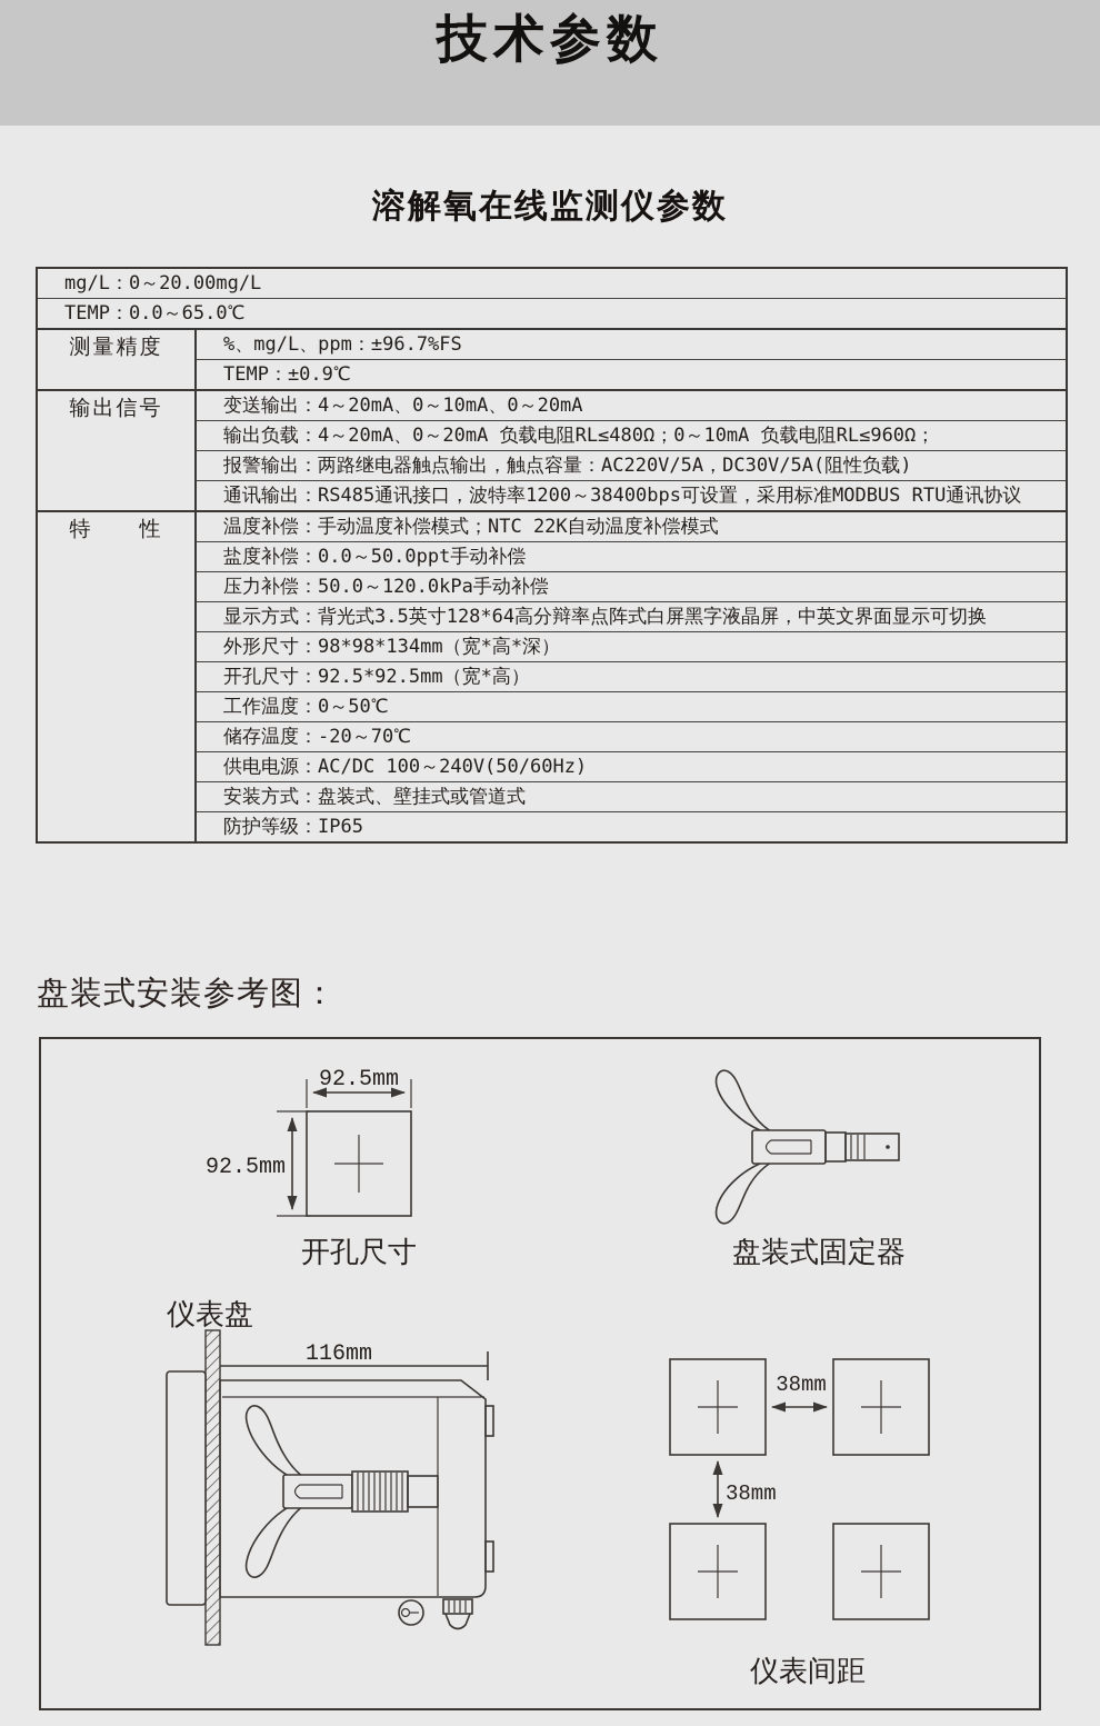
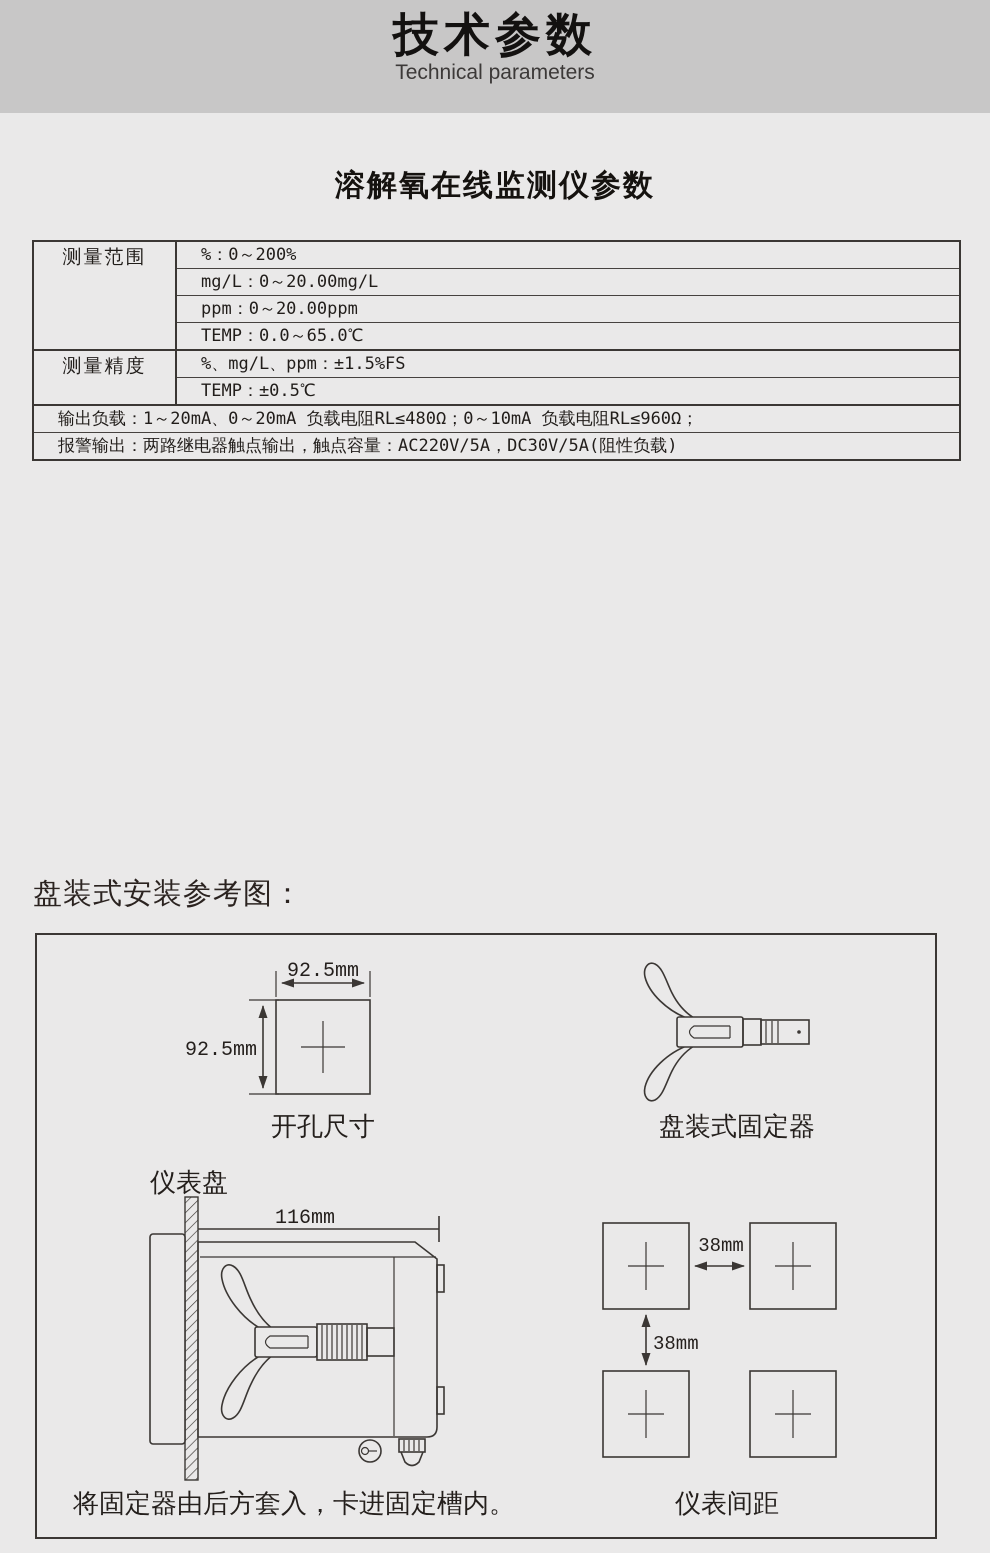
  技术参数
+ Technical parameters
  溶解氧在线监测仪参数
+ 测量范围
+ %：0～200%
  mg/L：0～20.00mg/L
+ ppm：0～20.00ppm
  TEMP：0.0～65.0℃
  测量精度
- %、mg/L、ppm：±96.7%FS
+ %、mg/L、ppm：±1.5%FS
- TEMP：±0.9℃
+ TEMP：±0.5℃
- 输出信号
- 变送输出：4～20mA、0～10mA、0～20mA
- 输出负载：4～20mA、0～20mA 负载电阻RL≤480Ω；0～10mA 负载电阻RL≤960Ω；
+ 输出负载：1～20mA、0～20mA 负载电阻RL≤480Ω；0～10mA 负载电阻RL≤960Ω；
  报警输出：两路继电器触点输出，触点容量：AC220V/5A，DC30V/5A(阻性负载)
- 通讯输出：RS485通讯接口，波特率1200～38400bps可设置，采用标准MODBUS RTU通讯协议
- 特 性
- 温度补偿：手动温度补偿模式；NTC 22K自动温度补偿模式
- 盐度补偿：0.0～50.0ppt手动补偿
- 压力补偿：50.0～120.0kPa手动补偿
- 显示方式：背光式3.5英寸128*64高分辩率点阵式白屏黑字液晶屏，中英文界面显示可切换
- 外形尺寸：98*98*134mm（宽*高*深）
- 开孔尺寸：92.5*92.5mm（宽*高）
- 工作温度：0～50℃
- 储存温度：-20～70℃
- 供电电源：AC/DC 100～240V(50/60Hz)
- 安装方式：盘装式、壁挂式或管道式
- 防护等级：IP65
  盘装式安装参考图：
  92.5mm
  92.5mm
  开孔尺寸
  盘装式固定器
  仪表盘
  116mm
+ 将固定器由后方套入，卡进固定槽内。
  38mm
  38mm
  仪表间距
